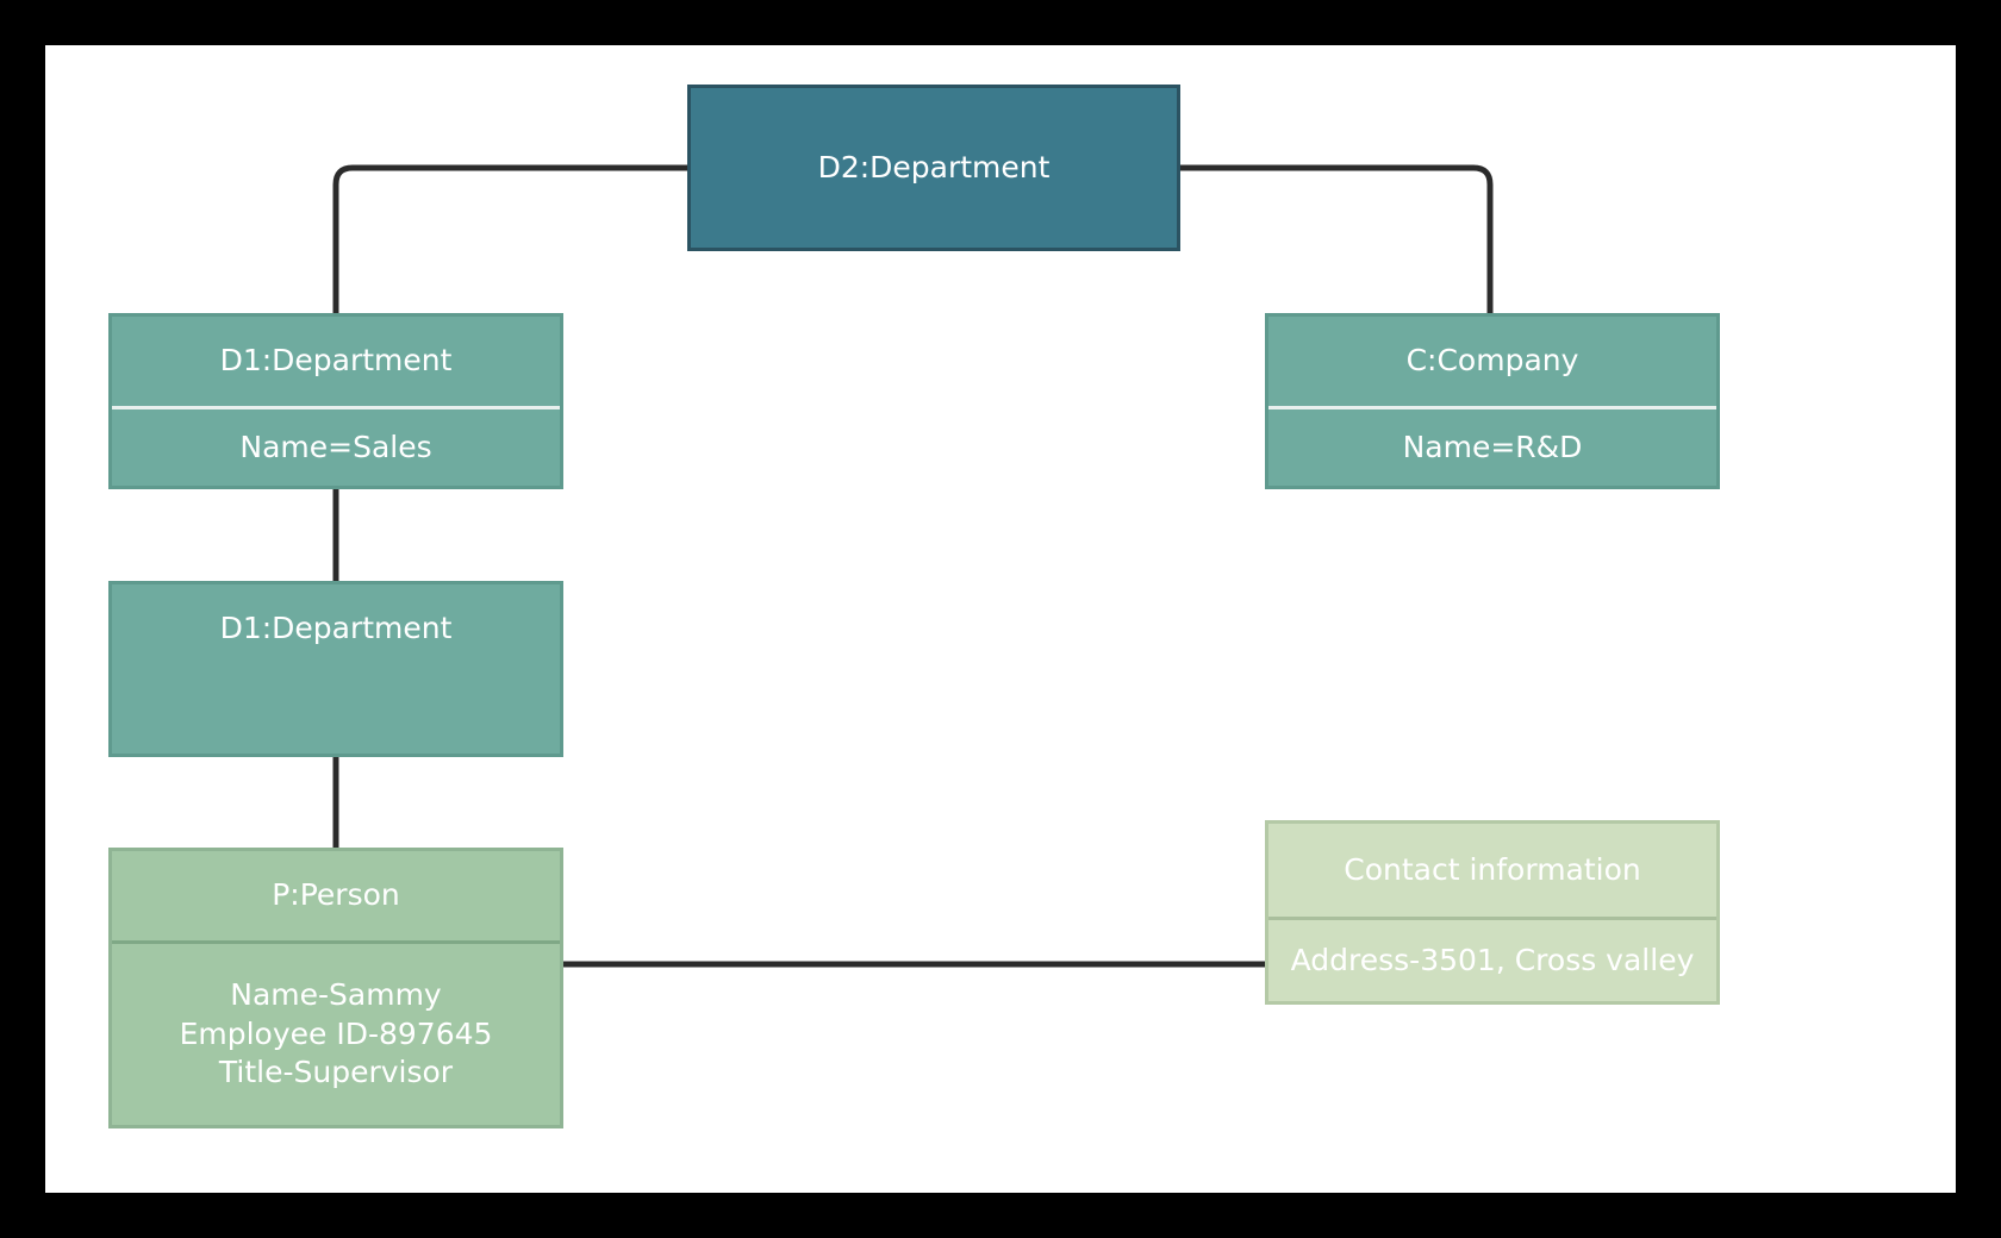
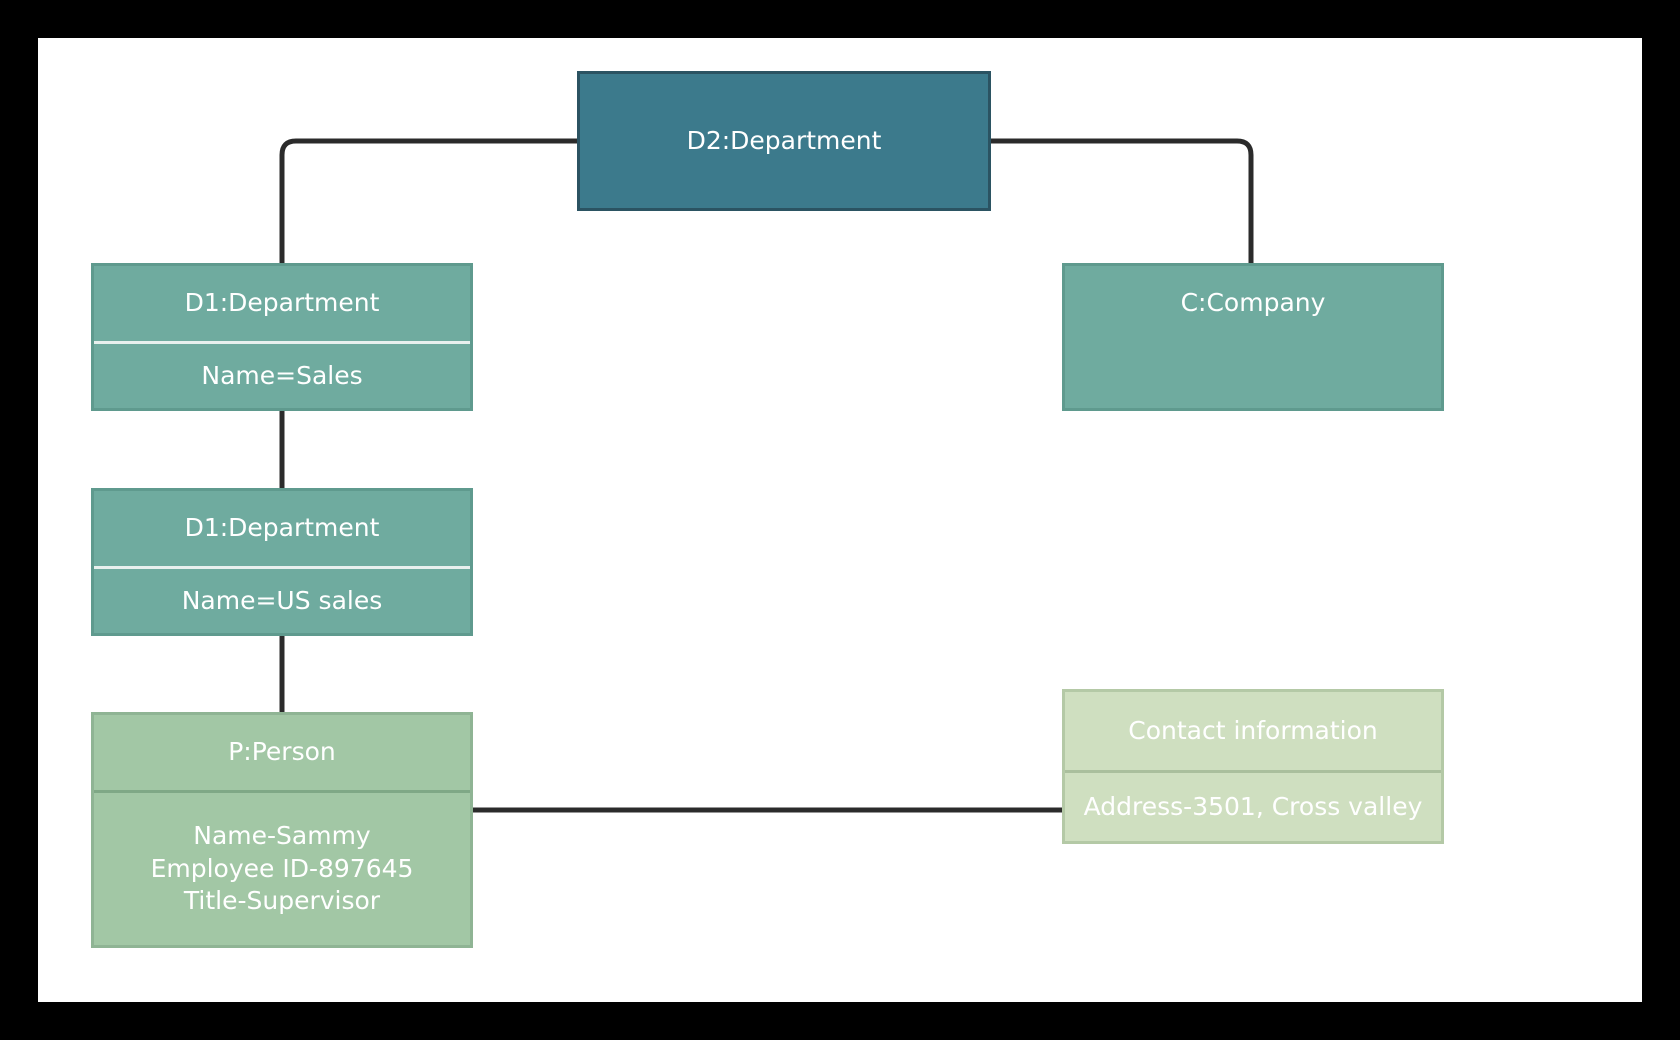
  D2:Department
  D1:Department
  Name=Sales
  C:Company
- Name=R&D
  D1:Department
+ Name=US sales
  P:Person
  Name-Sammy
  Employee ID-897645
  Title-Supervisor
  Contact information
  Address-3501, Cross valley
